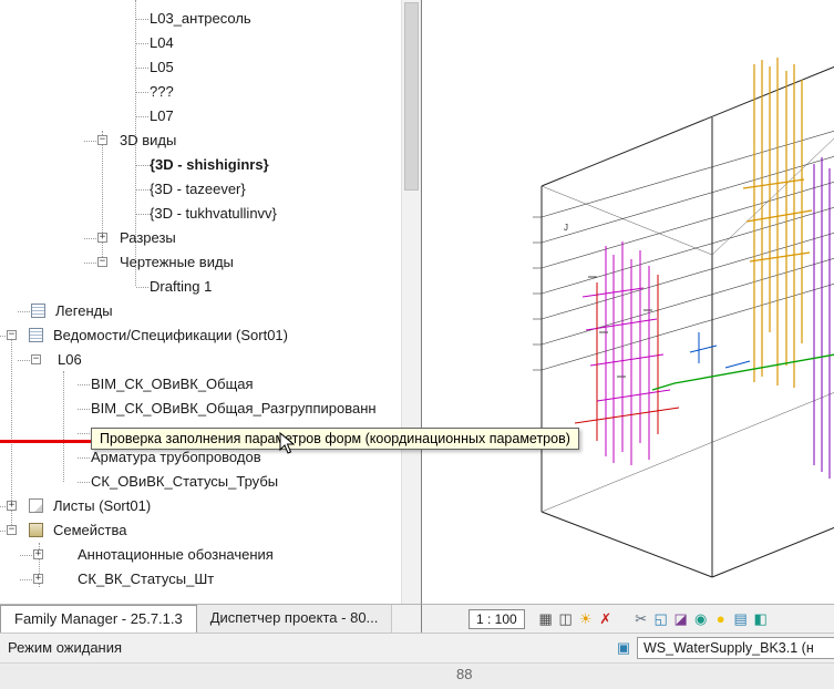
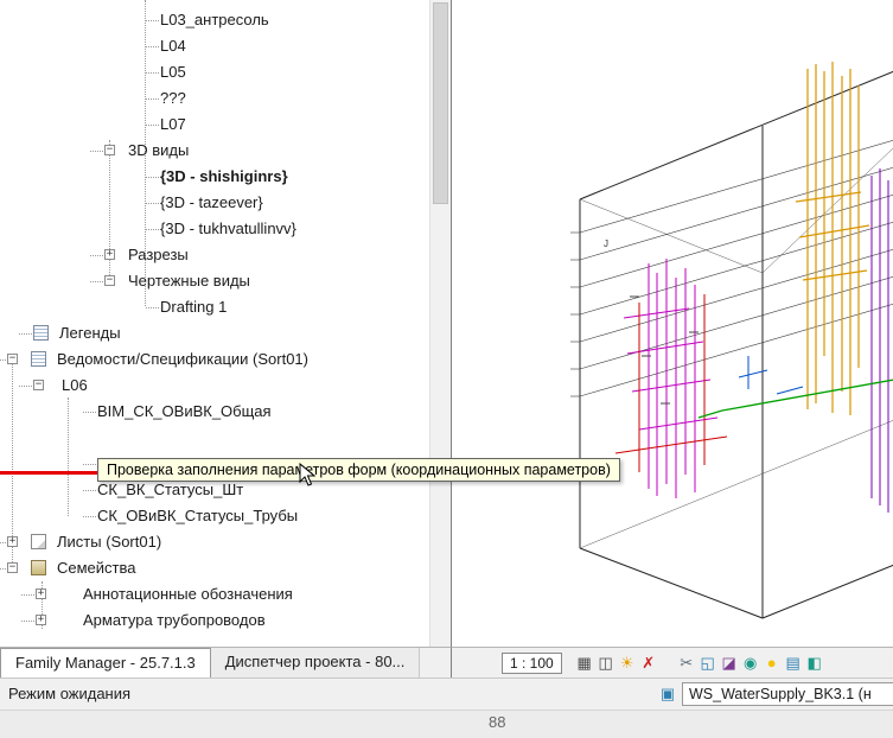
  L03_антресоль
  L04
  L05
  ???
  L07
  −
  3D виды
  {3D - shishiginrs}
  {3D - tazeever}
  {3D - tukhvatullinvv}
  +
  Разрезы
  −
  Чертежные виды
  Drafting 1
  Легенды
  −
  Ведомости/Спецификации (Sort01)
  −
  L06
  BIM_СК_ОВиВК_Общая
- BIM_СК_ОВиВК_Общая_Разгруппированн
- Арматура трубопроводов
+ СК_ВК_Статусы_Шт
  СК_ОВиВК_Статусы_Трубы
  +
  Листы (Sort01)
  −
  Семейства
  +
  Аннотационные обозначения
  +
- СК_ВК_Статусы_Шт
+ Арматура трубопроводов
  J
  Проверка заполнения параетров форм (координационных параметров)
  Family Manager - 25.7.1.3
  Диспетчер проекта - 80...
  1 : 100
  ▦ ◫ ☀ ✗ ✂ ◱ ◪ ◉ ● ▤ ◧
  Режим ожидания
  ▣
  WS_WaterSupply_BK3.1 (н
  88
